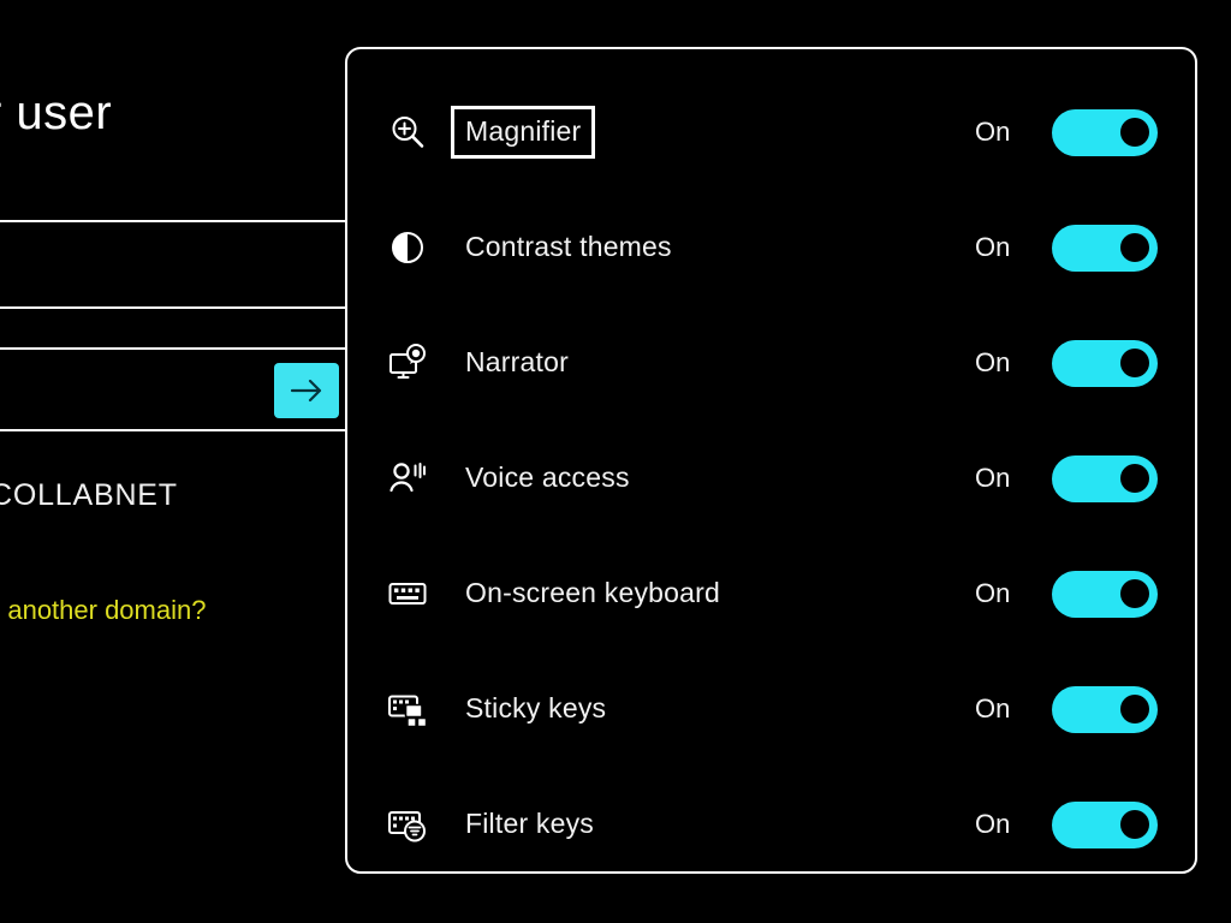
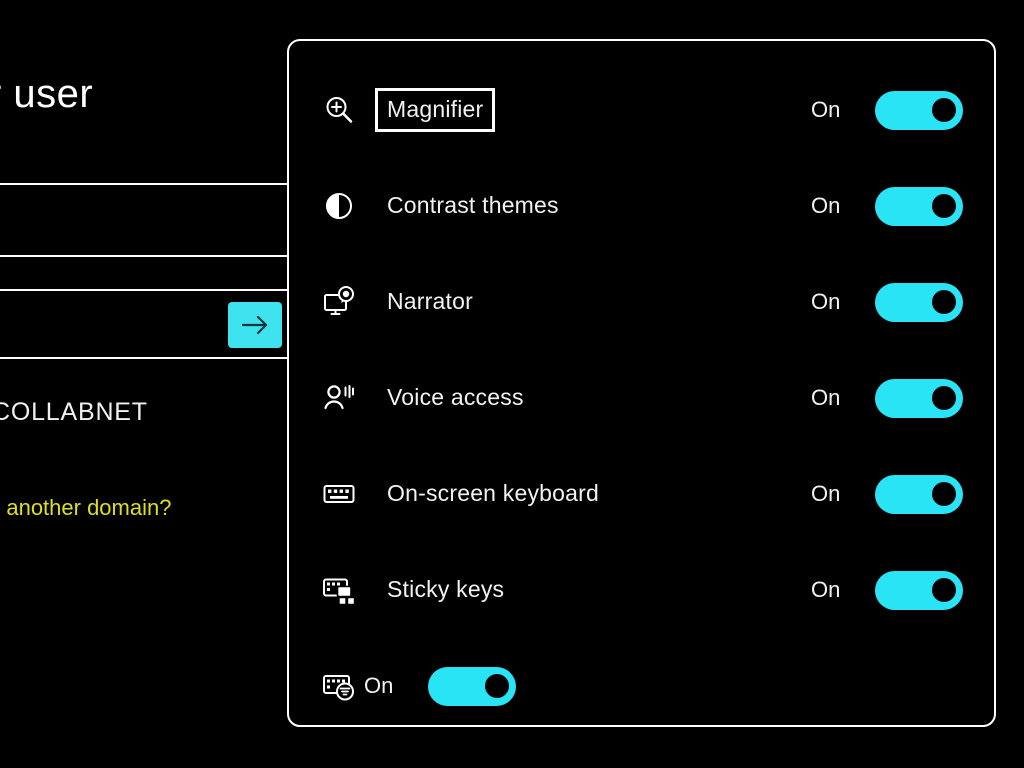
  user
  COLLABNET
  another domain?
  Magnifier
  On
  Contrast themes
  On
  Narrator
  On
  Voice access
  On
  On-screen keyboard
  On
  Sticky keys
  On
- Filter keys
  On
